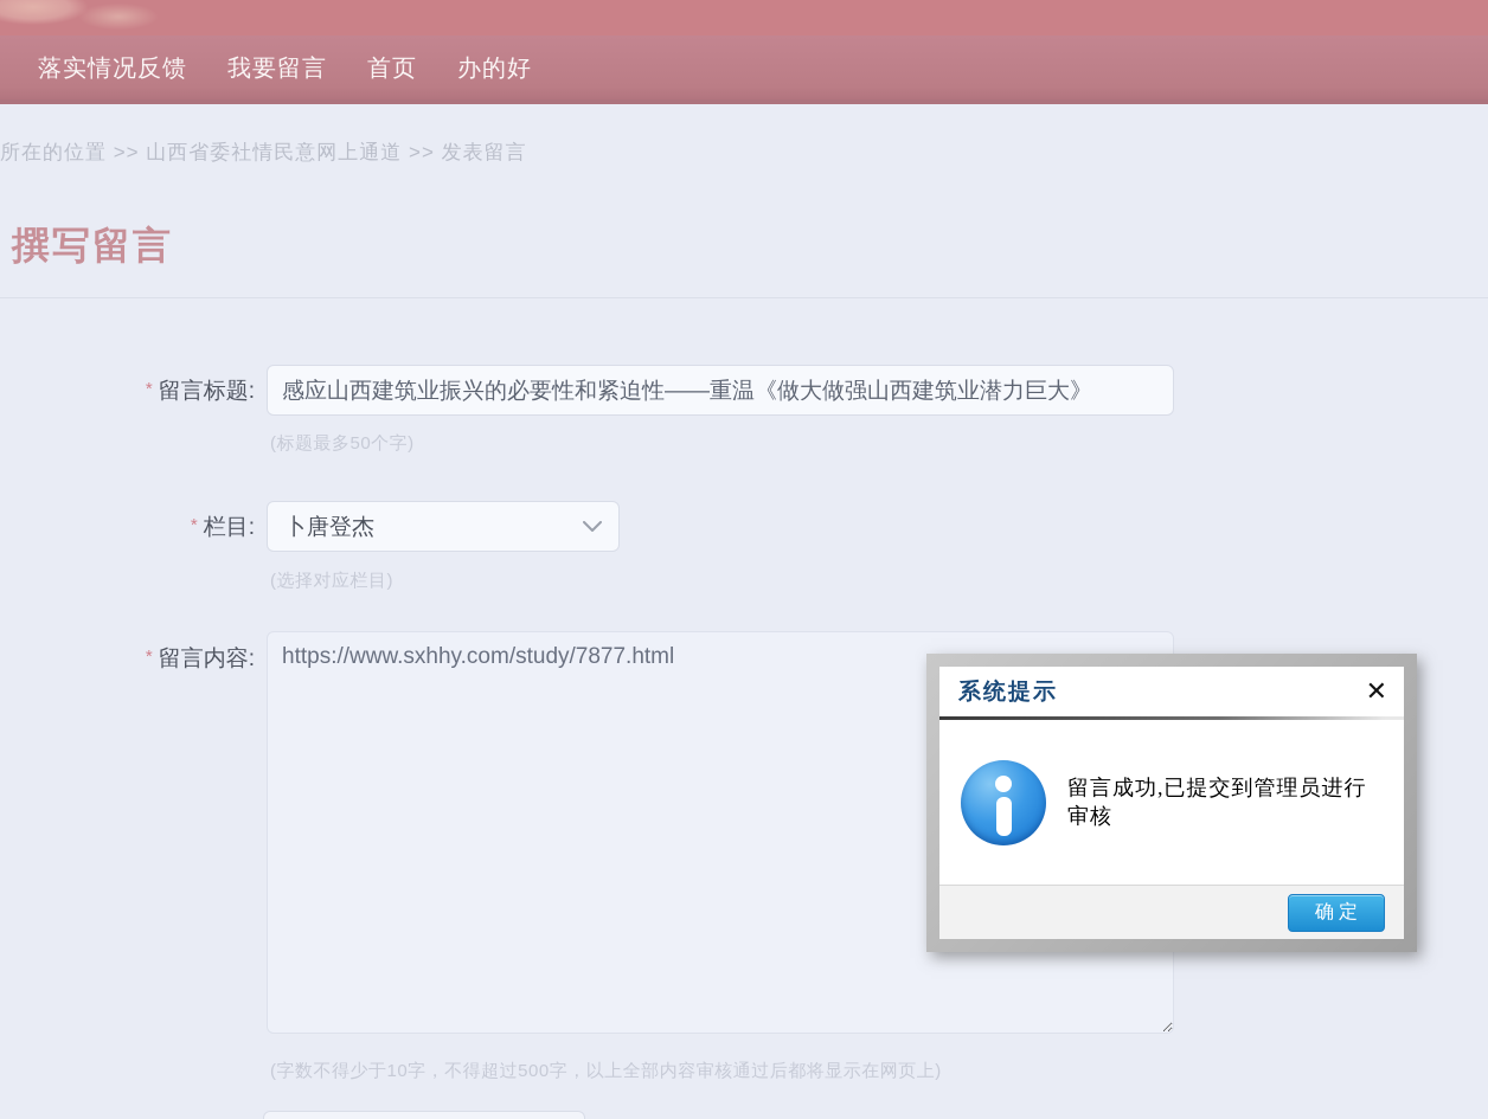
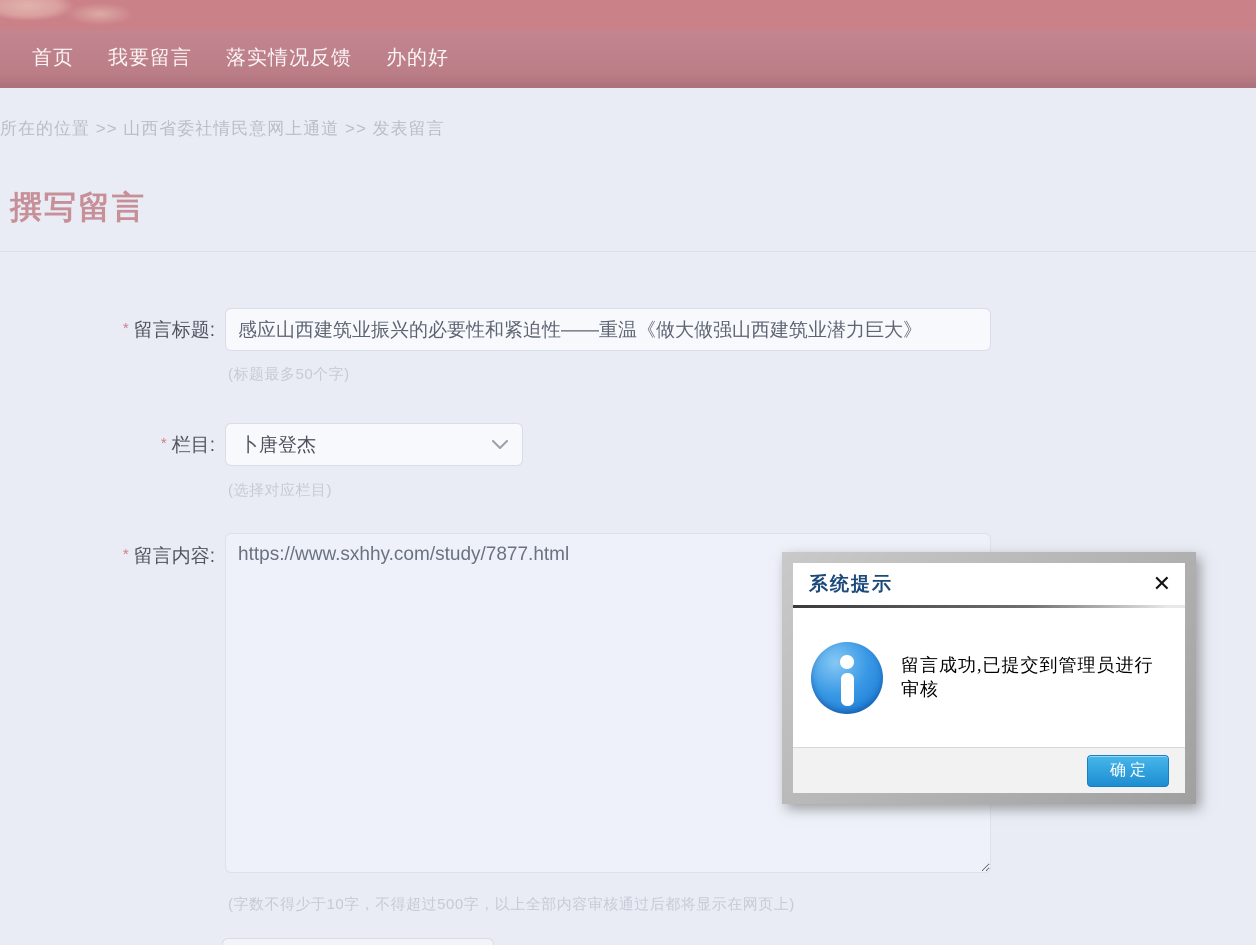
- 落实情况反馈
+ 首页
  我要留言
- 首页
+ 落实情况反馈
  办的好
  所在的位置 >> 山西省委社情民意网上通道 >> 发表留言
  撰写留言
  * 留言标题:
  感应山西建筑业振兴的必要性和紧迫性——重温《做大做强山西建筑业潜力巨大》
  (标题最多50个字)
  * 栏目:
  卜唐登杰
  (选择对应栏目)
  * 留言内容:
  https://www.sxhhy.com/study/7877.html
  (字数不得少于10字，不得超过500字，以上全部内容审核通过后都将显示在网页上)
  系统提示
  ✕
  留言成功,已提交到管理员进行审核
  确 定
